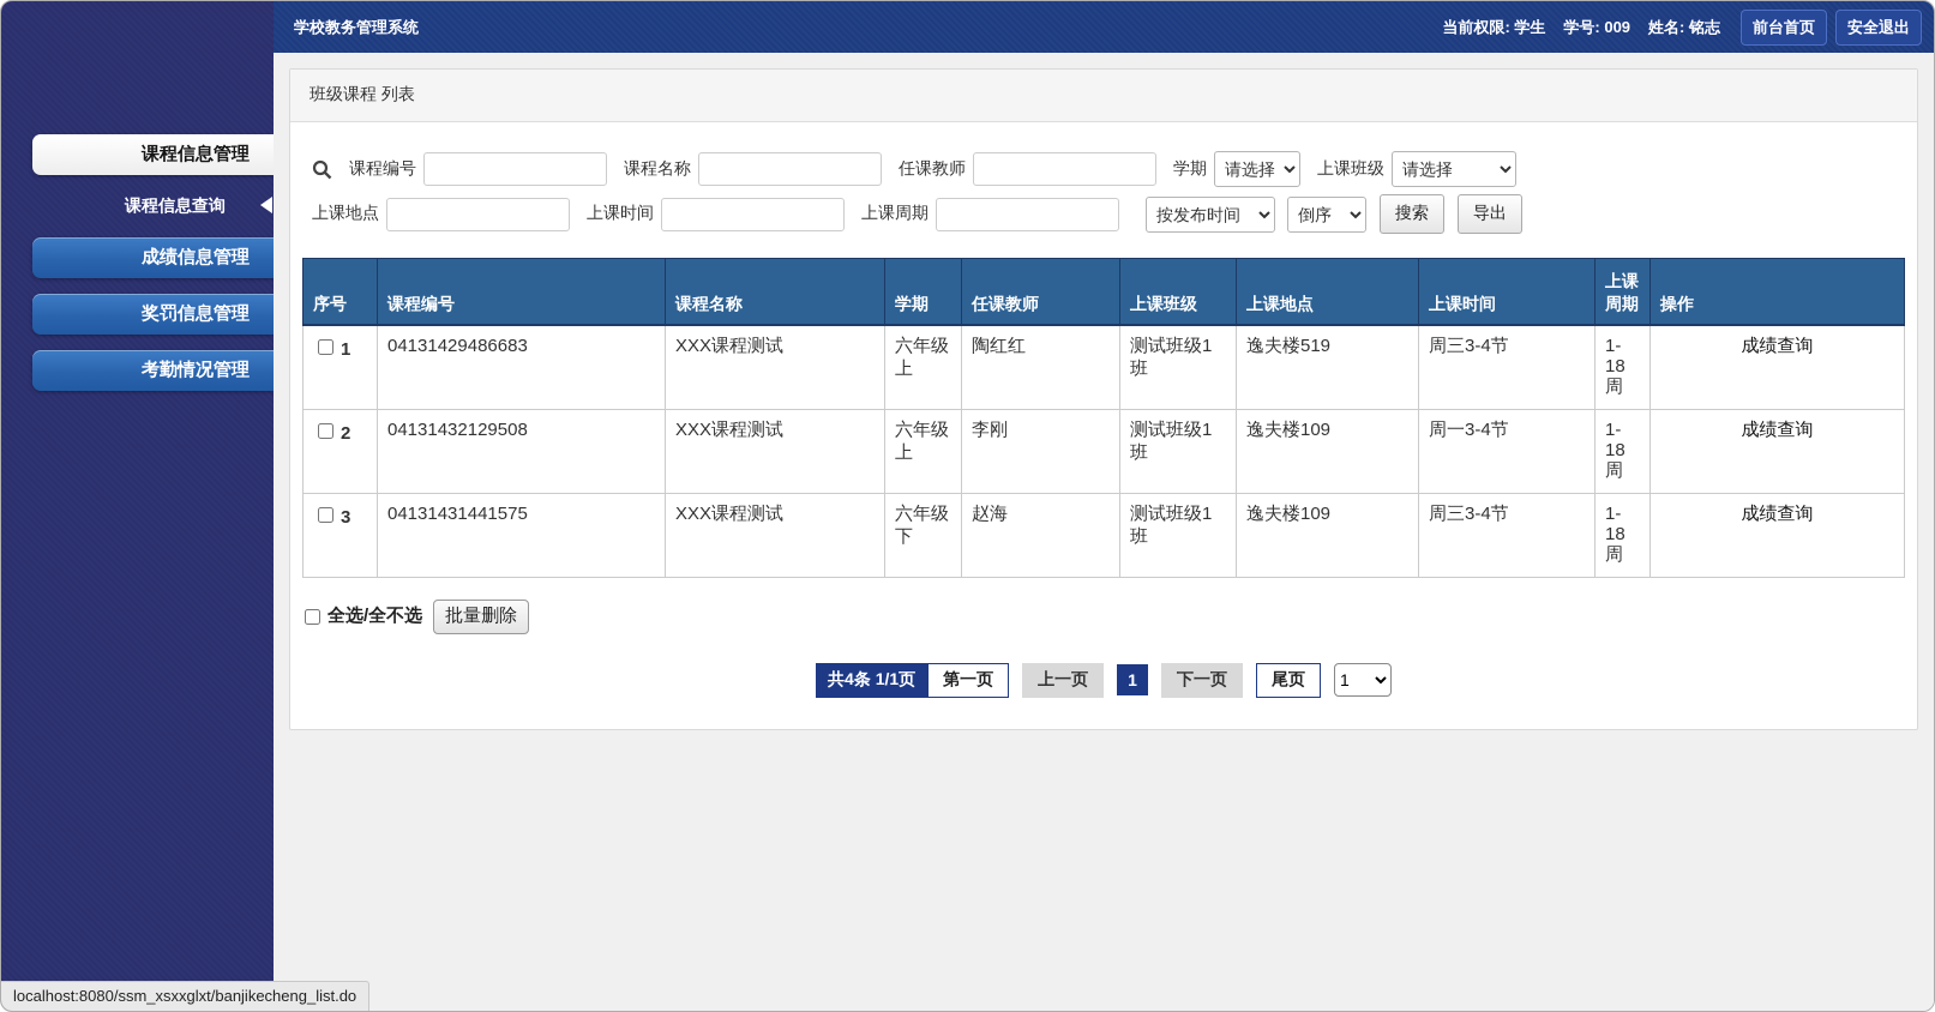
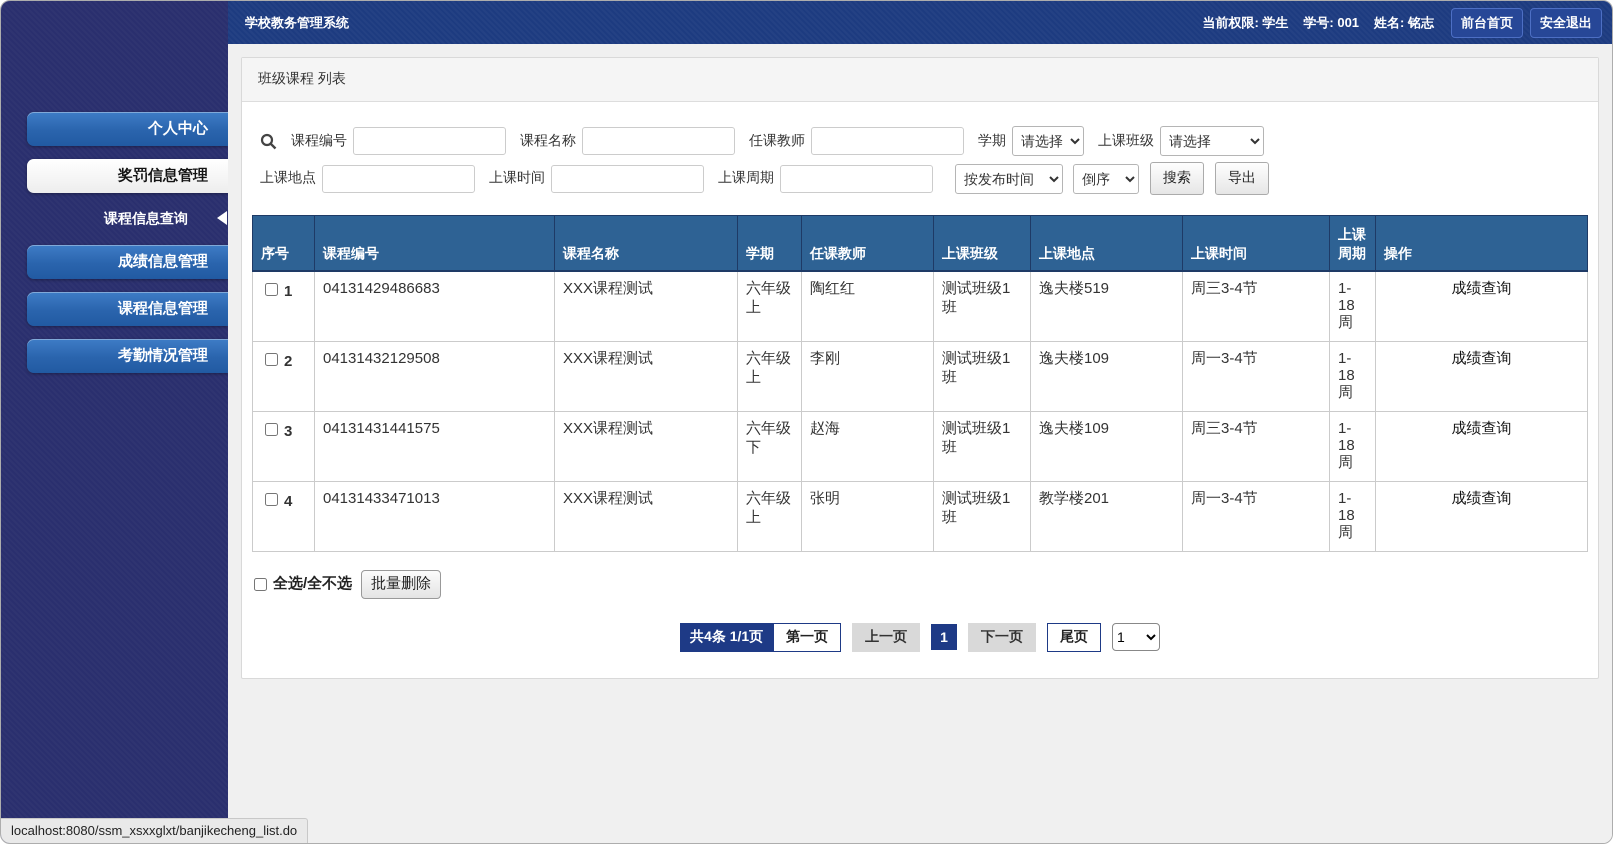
+ 个人中心
- 课程信息管理
+ 奖罚信息管理
  课程信息查询
  成绩信息管理
- 奖罚信息管理
+ 课程信息管理
  考勤情况管理
  学校教务管理系统
  当前权限: 学生
- 学号: 009
+ 学号: 001
  姓名: 铭志
  前台首页
  安全退出
  班级课程 列表
  课程编号
  课程名称
  任课教师
  学期
  请选择
  上课班级
  请选择
  上课地点
  上课时间
  上课周期
  按发布时间
  倒序
  搜索
  导出
  序号	课程编号	课程名称	学期	任课教师	上课班级	上课地点	上课时间	上课周期	操作
  1	04131429486683	XXX课程测试	六年级上	陶红红	测试班级1班	逸夫楼519	周三3-4节	1-18周	成绩查询
  2	04131432129508	XXX课程测试	六年级上	李刚	测试班级1班	逸夫楼109	周一3-4节	1-18周	成绩查询
  3	04131431441575	XXX课程测试	六年级下	赵海	测试班级1班	逸夫楼109	周三3-4节	1-18周	成绩查询
+ 4	04131433471013	XXX课程测试	六年级上	张明	测试班级1班	教学楼201	周一3-4节	1-18周	成绩查询
  全选/全不选
  批量删除
  共4条 1/1页
  第一页
  上一页
  1
  下一页
  尾页
  1
  localhost:8080/ssm_xsxxglxt/banjikecheng_list.do
